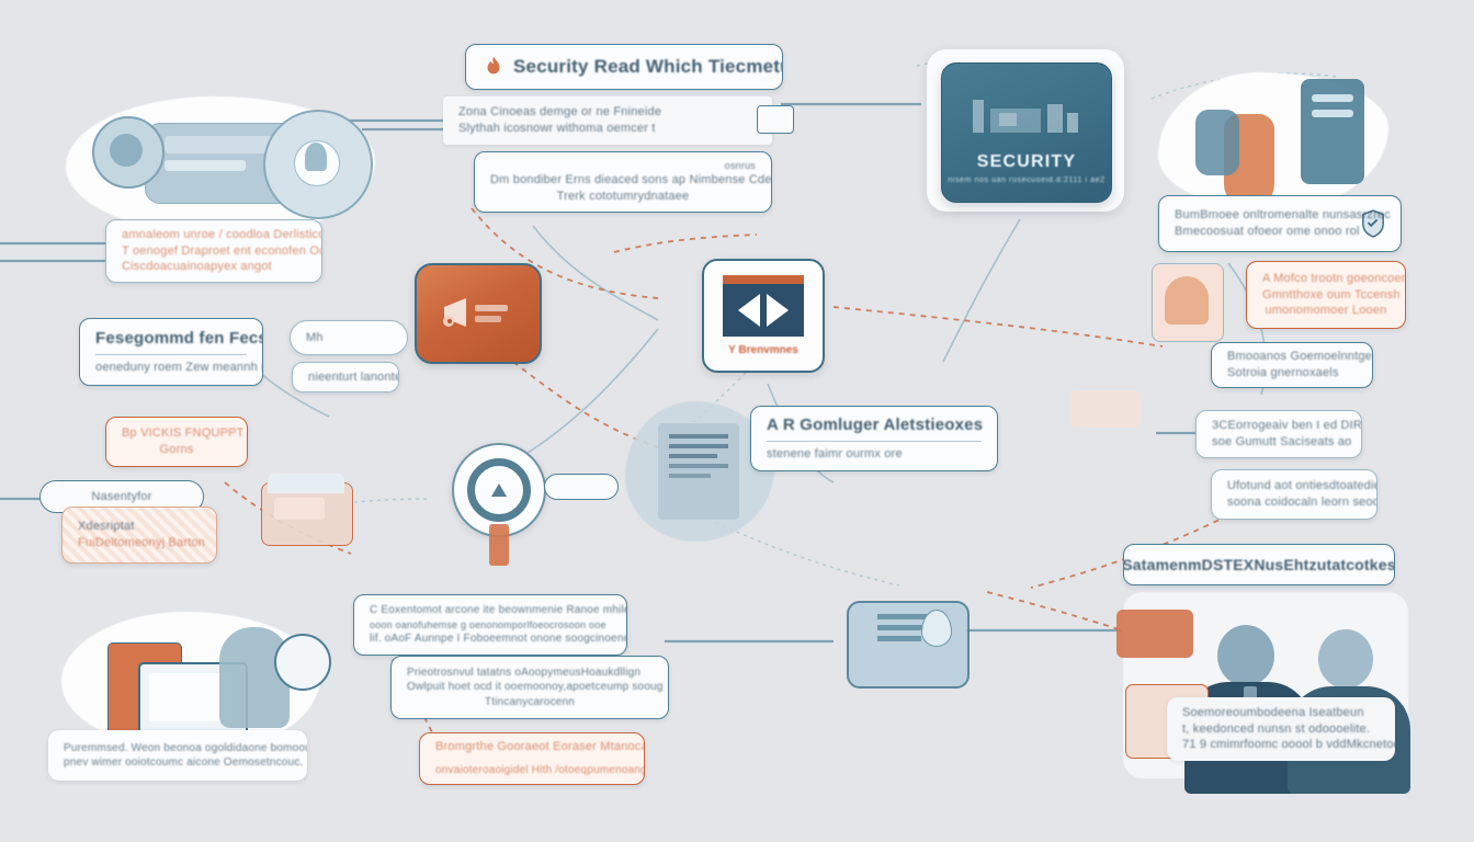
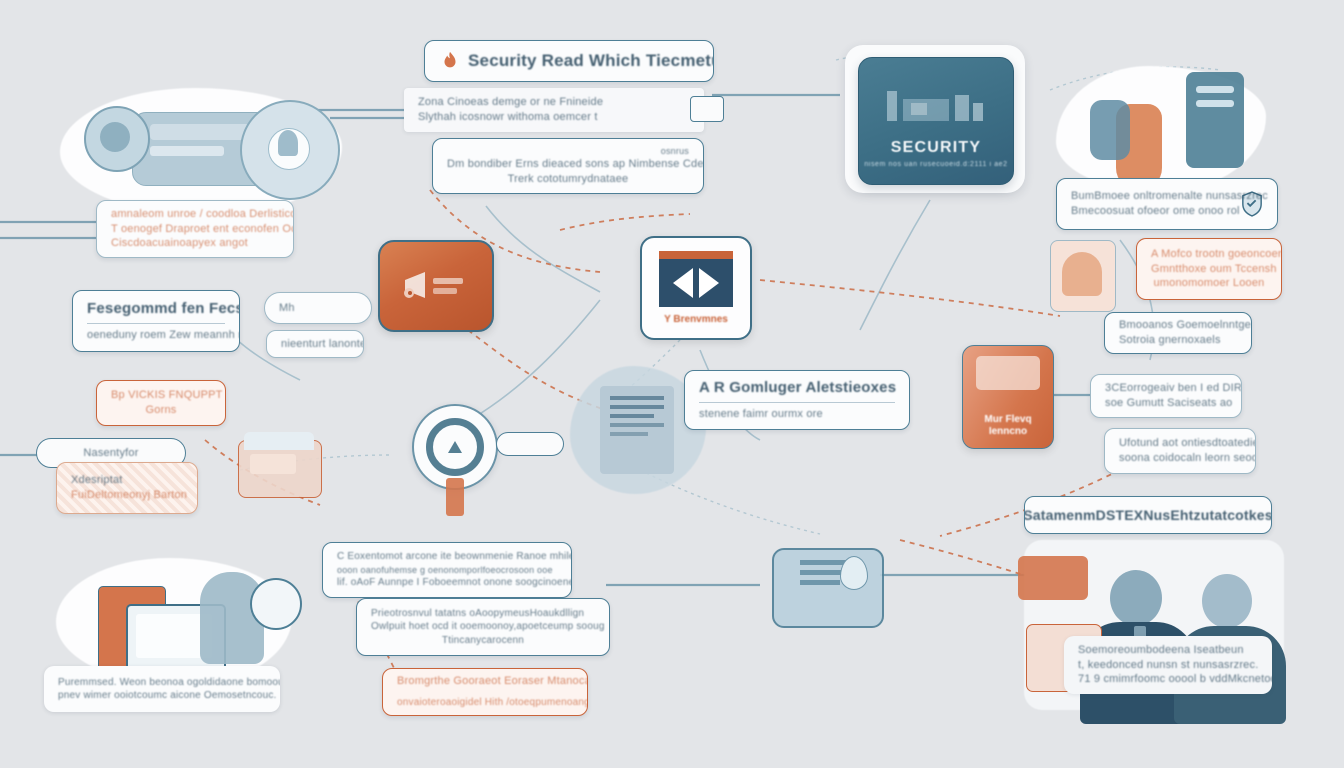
  SECURITY
  Y Brenvmnes
+ Mur Flevq
+ Ienncno
  Security Read Which Tiecmet
  Zona Cinoeas demge or ne Fnineide
  Slythah icosnowr withoma oemcer t
  osnrus
  Dm bondiber Erns dieaced sons ap Nimbense Cde
  Trerk cototumrydnataee
  amnaleom unroe / coodloa Derlistic
  T oenogef Draproet ent econofen O
  Ciscdoacuainoapyex angot
  Fesegommd fen Fec
  oeneduny roem Zew meannh
  Mh
  nieenturt lanont
  Bp VICKIS FNQUPPT
  Gorns
  Nasentyfor
  Xdesriptat
  FuiDeltomeonyj Barton
  A R Gomluger Aletstieoxes
  stenene faimr ourmx ore
  BumBmoee onltromenalte nunsasrzrec
  Bmecoosuat ofoeor ome onoo rol
  A Mofco trootn goeoncoer
  Gmntthoxe oum Tccensh
  umonomomoer Looen
  Bmooanos Goemoelnntge
  Sotroia gnernoxaels
  3CEorrogeaiv ben I ed DIR
  soe Gumutt Saciseats ao
  Ufotund aot ontiesdtoatedi
  soona coidocaln leorn seoo
  SatamenmDSTEXNusEhtzutatcotkes
  Soemoreoumbodeena Iseatbeun
- t, keedonced nunsn st odoooelite.
+ t, keedonced nunsn st nunsasrzrec.
  71 9 cmimrfoomc ooool b vddMkcneto
  Puremmsed. Weon beonoa ogoldidaone bomoo
  pnev wimer ooiotcoumc aicone Oemosetncouc.
  C Eoxentomot arcone ite beownmenie Ranoe mhil
  ooon oanofuhemse g oenonomporlfoeocrosoon ooe
  lif. oAoF Aunnpe I Foboeemnot onone soogcinoen
  Prieotrosnvul tatatns oAoopymeusHoaukdllign
  Owlpuit hoet ocd it ooemoonoy,apoetceump sooug
  Ttincanycarocenn
  Bromgrthe Gooraeot Eoraser Mtanoc
  onvaioteroaoigidel Hith /otoeqpumenoan
